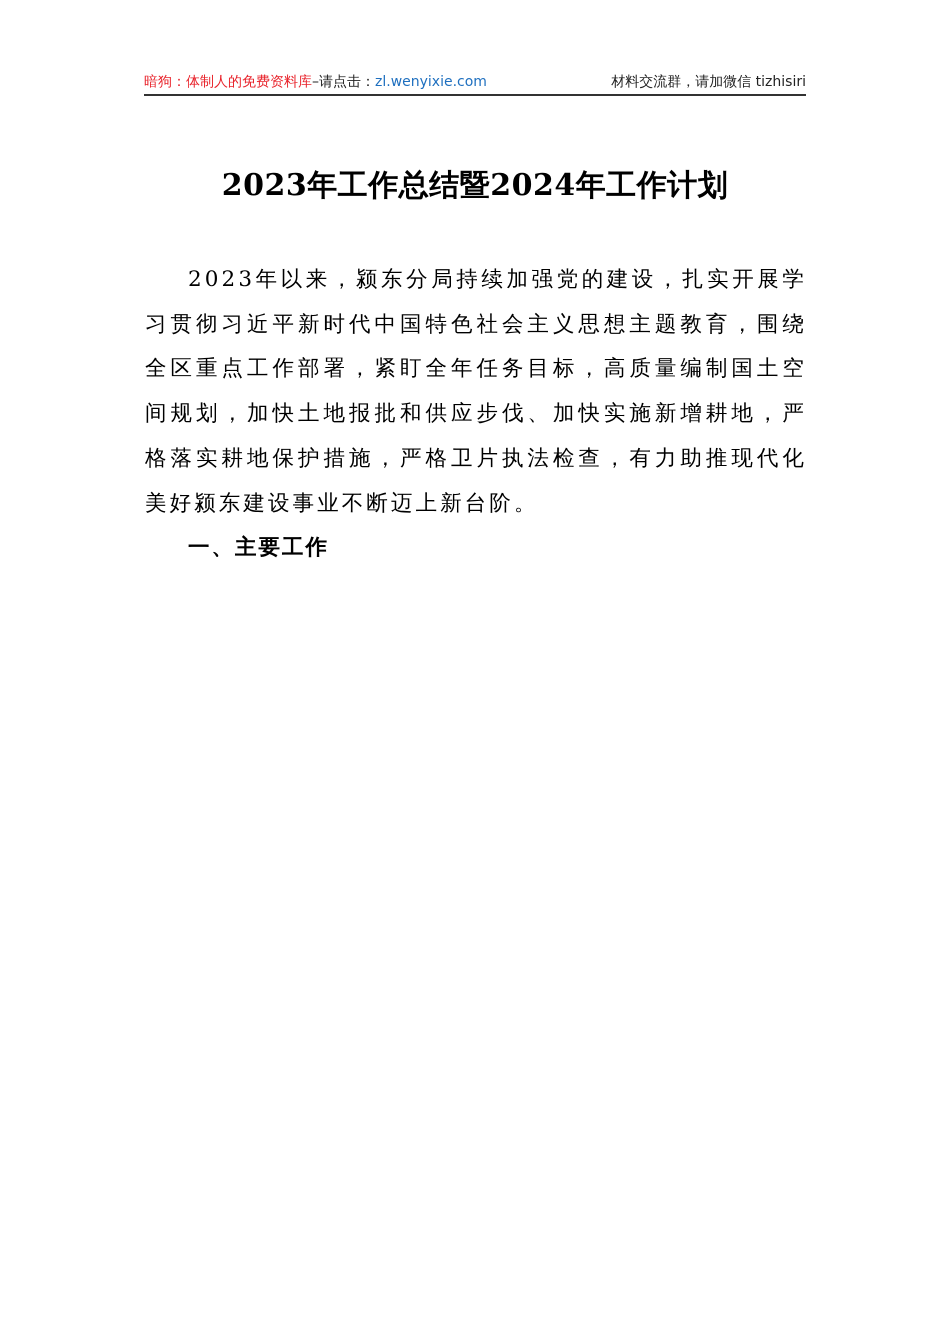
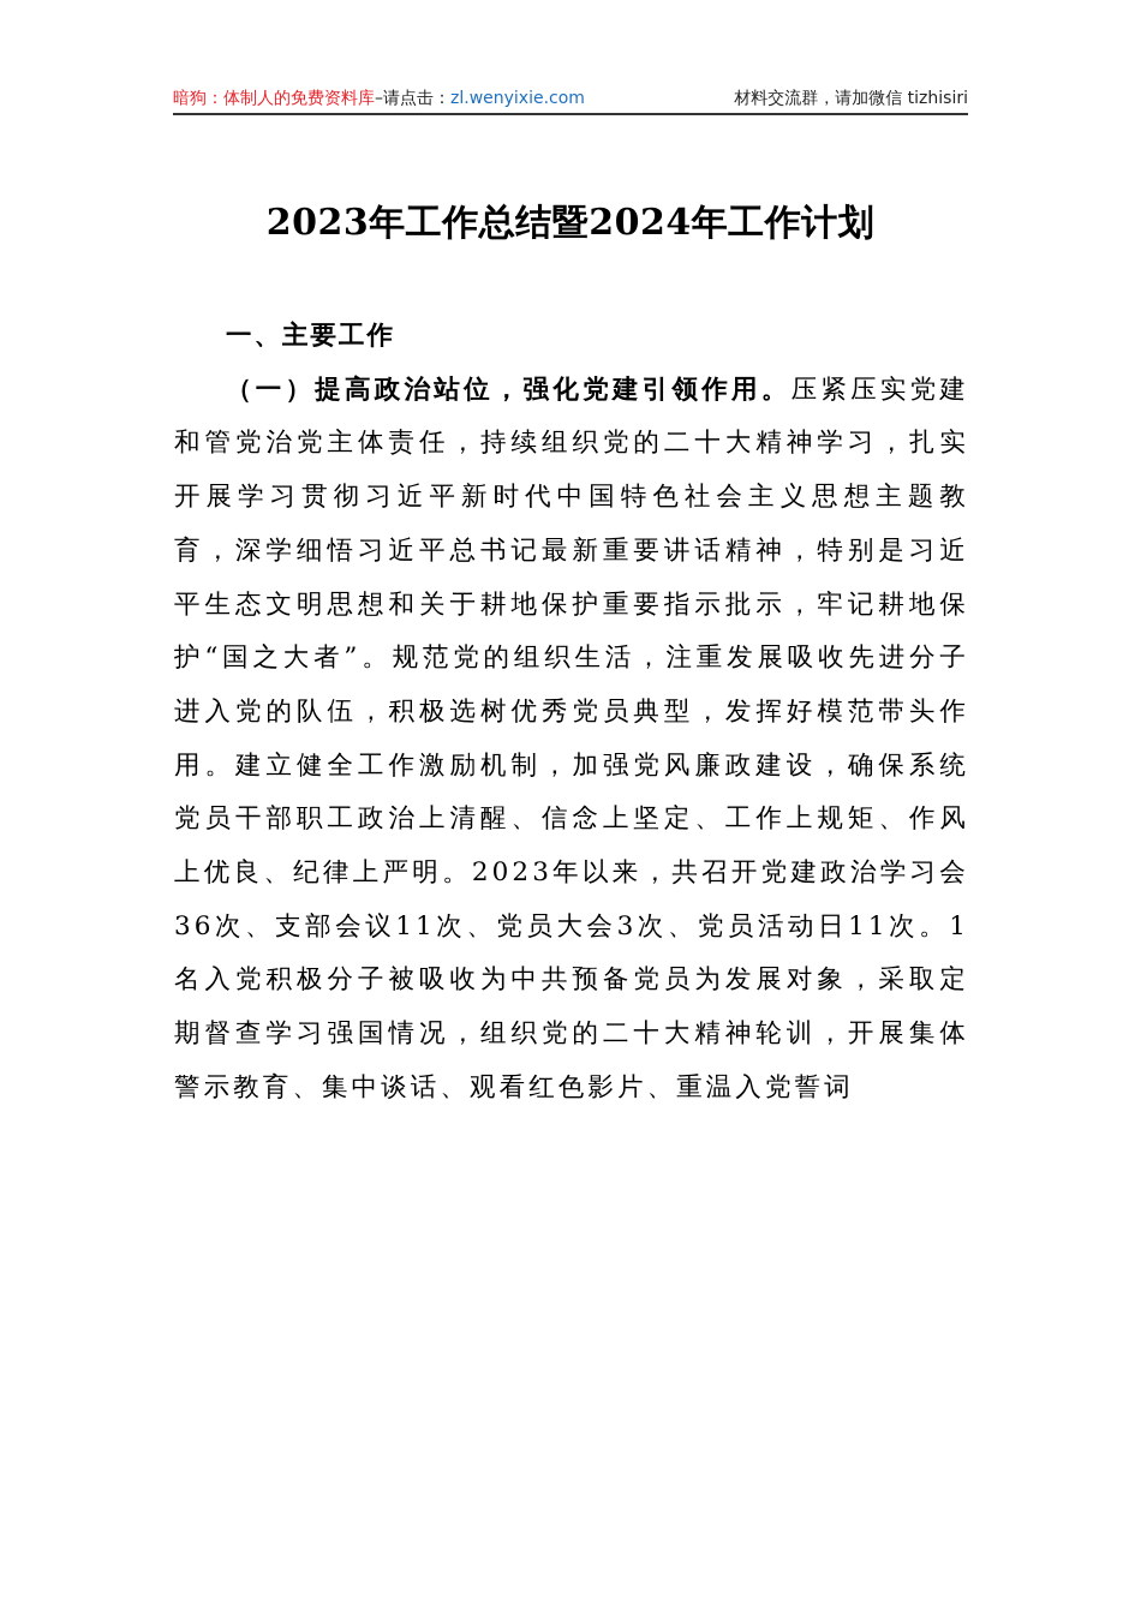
  暗狗：体制人的免费资料库
  –请点击：
  zl.wenyixie.com
  材料交流群，请加微信 tizhisiri
  2023年工作总结暨2024年工作计划
- 2023年以来，颍东分局持续加强党的建设，扎实开展学习贯彻习近平新时代中国特色社会主义思想主题教育，围绕全区重点工作部署，紧盯全年任务目标，高质量编制国土空间规划，加快土地报批和供应步伐、加快实施新增耕地，严格落实耕地保护措施，严格卫片执法检查，有力助推现代化美好颍东建设事业不断迈上新台阶。
  一、主要工作
+ （一）提高政治站位，强化党建引领作用。压紧压实党建和管党治党主体责任，持续组织党的二十大精神学习，扎实开展学习贯彻习近平新时代中国特色社会主义思想主题教育，深学细悟习近平总书记最新重要讲话精神，特别是习近平生态文明思想和关于耕地保护重要指示批示，牢记耕地保护“国之大者”。规范党的组织生活，注重发展吸收先进分子进入党的队伍，积极选树优秀党员典型，发挥好模范带头作用。建立健全工作激励机制，加强党风廉政建设，确保系统党员干部职工政治上清醒、信念上坚定、工作上规矩、作风上优良、纪律上严明。2023年以来，共召开党建政治学习会36次、支部会议11次、党员大会3次、党员活动日11次。1名入党积极分子被吸收为中共预备党员为发展对象，采取定期督查学习强国情况，组织党的二十大精神轮训，开展集体警示教育、集中谈话、观看红色影片、重温入党誓词
